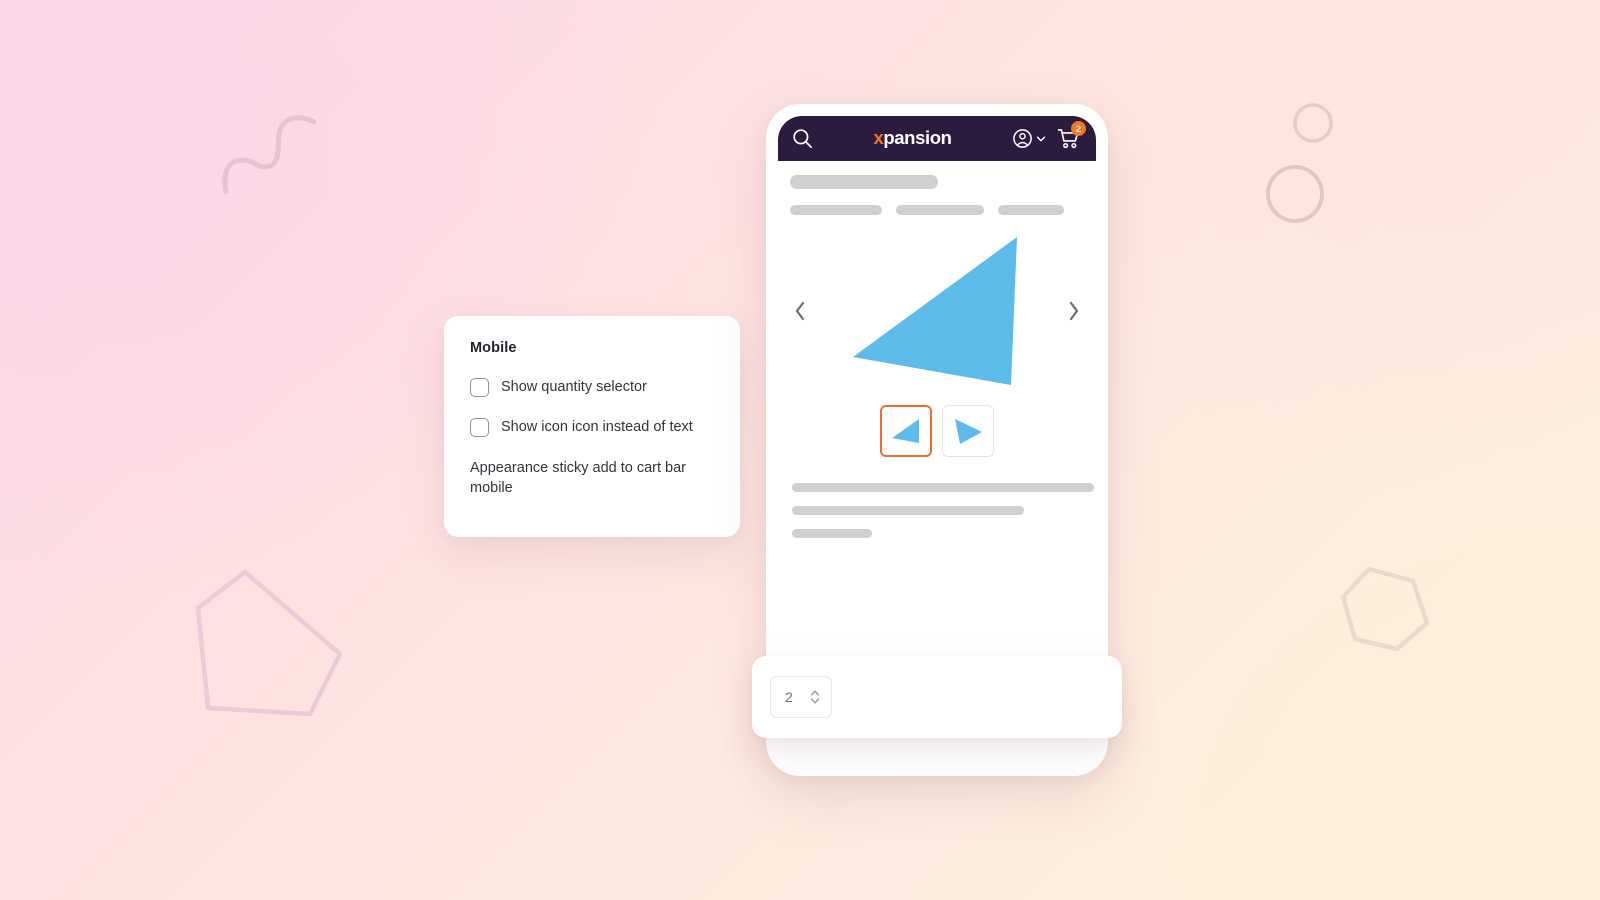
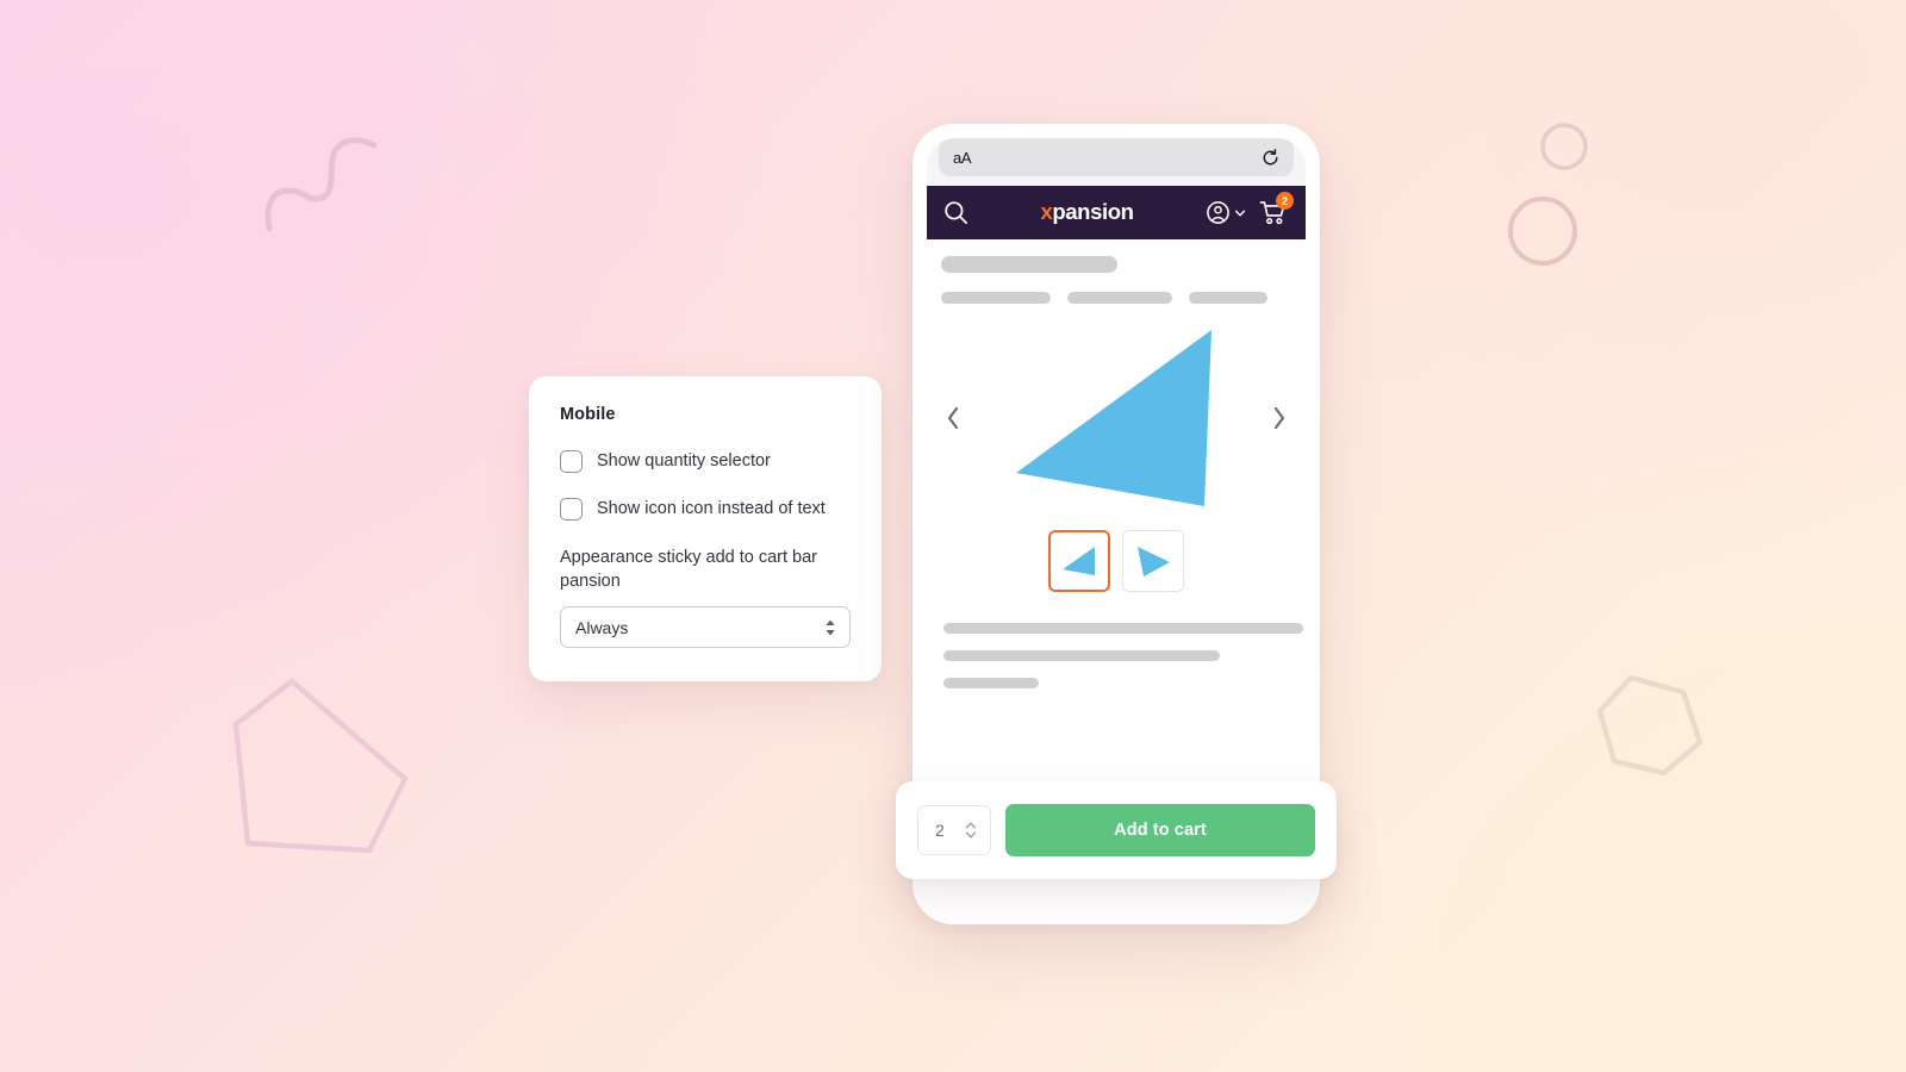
  Mobile
  Show quantity selector
  Show icon icon instead of text
- Appearance sticky add to cart bar mobile
+ Appearance sticky add to cart bar pansion
+ Always
+ aA
  xpansion
  2
  2
+ Add to cart
